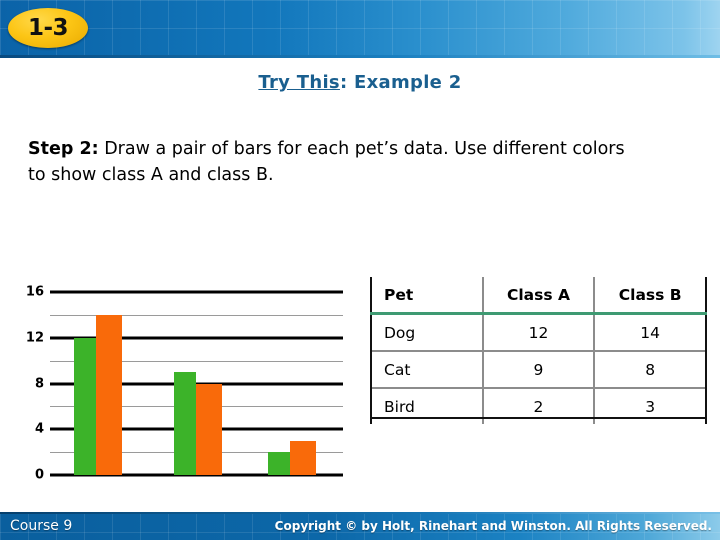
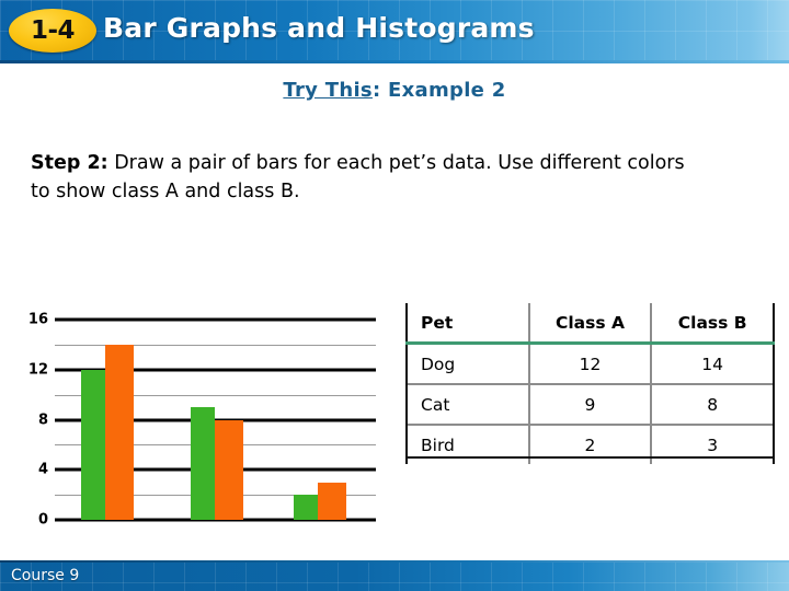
- 1-3
+ 1-4
+ Bar Graphs and Histograms
  Try This: Example 2
  Step 2: Draw a pair of bars for each pet’s data. Use different colors to show class A and class B.
  16
  12
  8
  4
  0
  Pet	Class A	Class B
  Dog	12	14
  Cat	9	8
  Bird	2	3
  Course 9
- Copyright © by Holt, Rinehart and Winston. All Rights Reserved.
